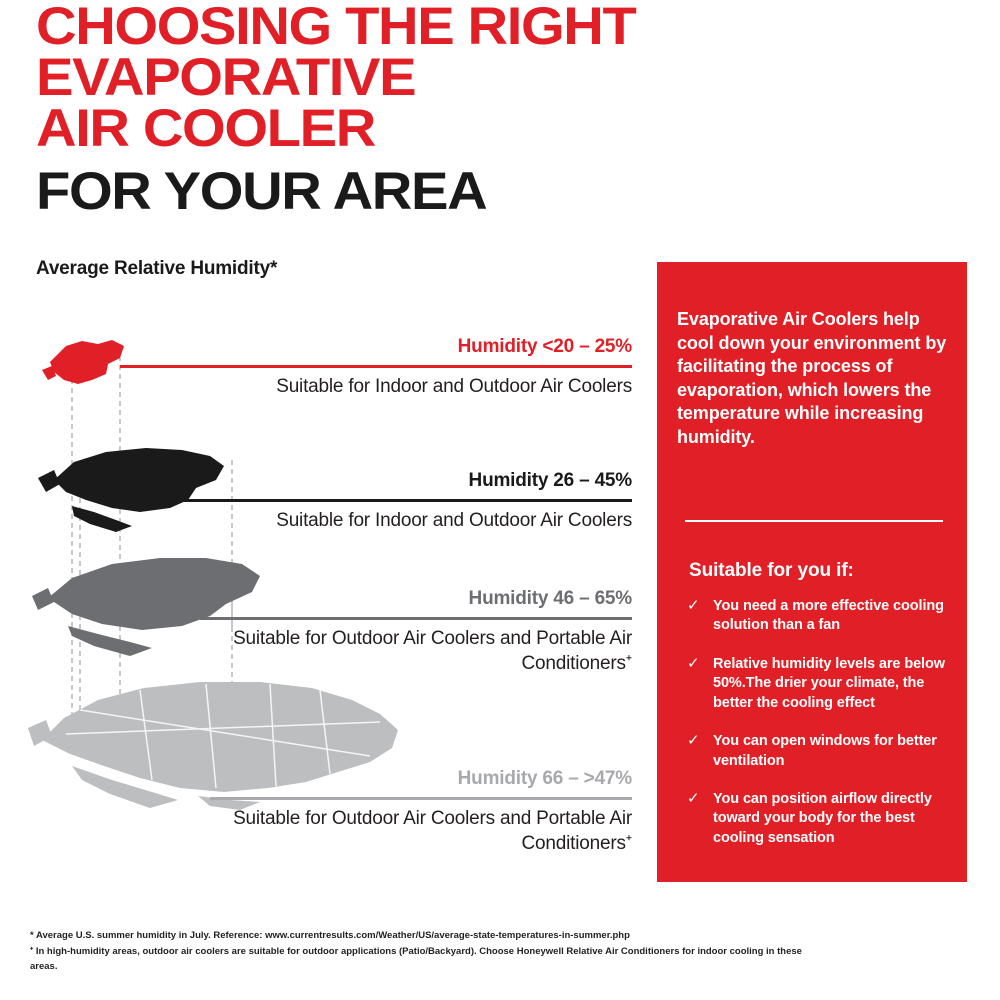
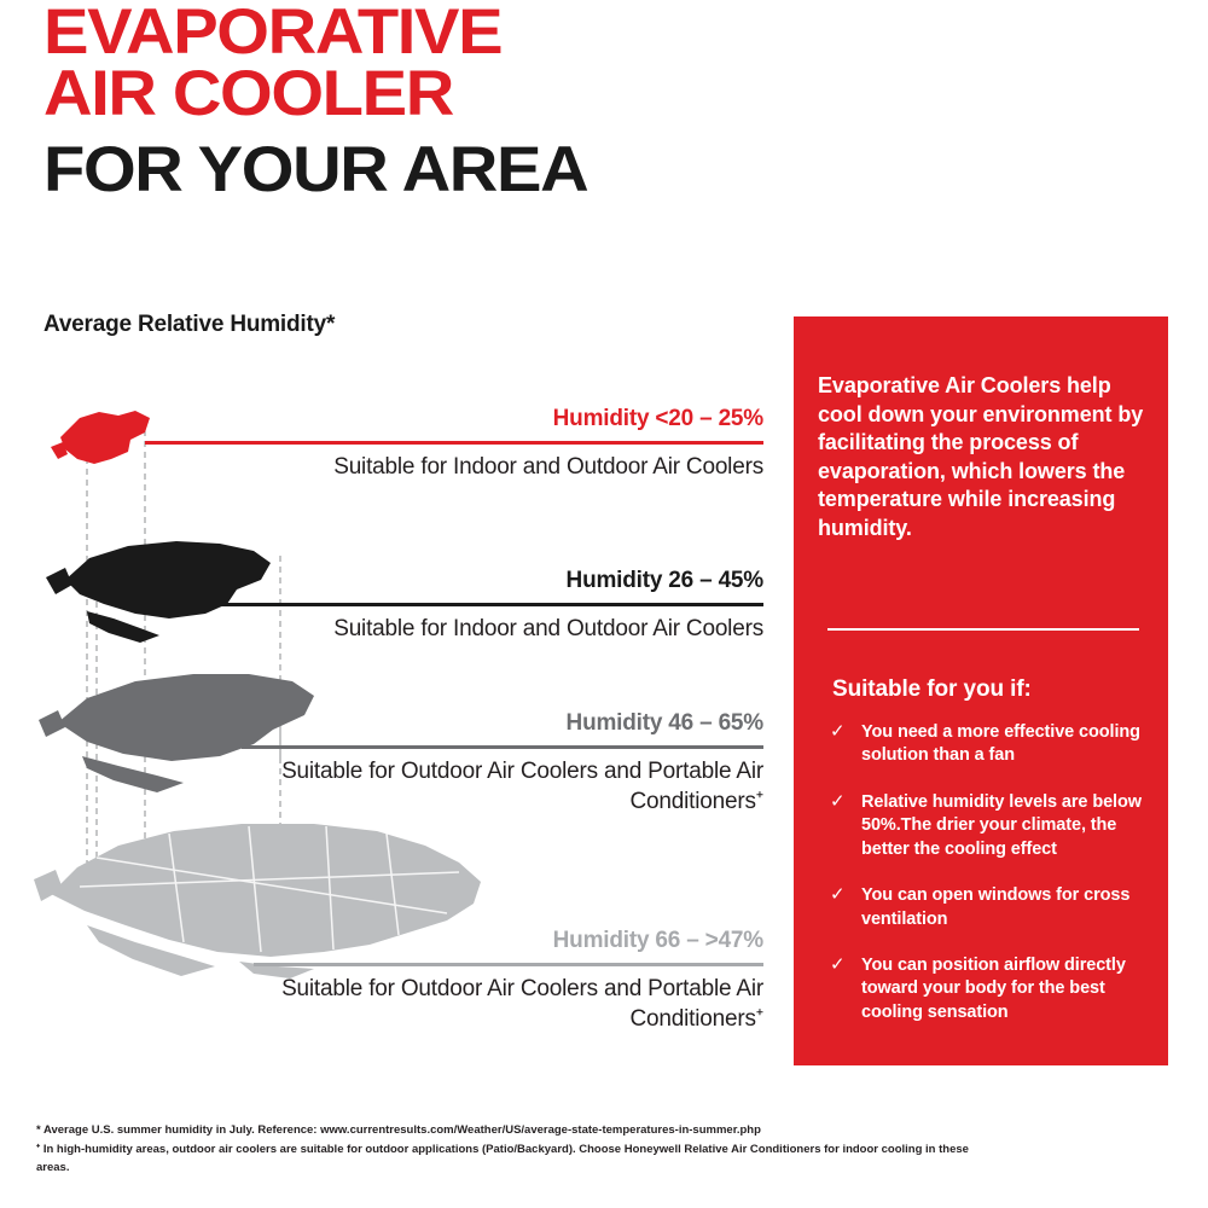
- CHOOSING THE RIGHT
  EVAPORATIVE
  AIR COOLER
  FOR YOUR AREA
  Average Relative Humidity*
  Humidity <20 – 25%
  Suitable for Indoor and Outdoor Air Coolers
  Humidity 26 – 45%
  Suitable for Indoor and Outdoor Air Coolers
  Humidity 46 – 65%
  Suitable for Outdoor Air Coolers and Portable Air Conditioners⁺
  Humidity 66 – >47%
  Suitable for Outdoor Air Coolers and Portable Air Conditioners⁺
  Evaporative Air Coolers help cool down your environment by facilitating the process of evaporation, which lowers the temperature while increasing humidity.
  Suitable for you if:
  ✓
  You need a more effective cooling solution than a fan
  ✓
  Relative humidity levels are below 50%.The drier your climate, the better the cooling effect
  ✓
- You can open windows for better ventilation
+ You can open windows for cross ventilation
  ✓
  You can position airflow directly toward your body for the best cooling sensation
  * Average U.S. summer humidity in July. Reference: www.currentresults.com/Weather/US/average-state-temperatures-in-summer.php
  ⁺ In high-humidity areas, outdoor air coolers are suitable for outdoor applications (Patio/Backyard). Choose Honeywell Relative Air Conditioners for indoor cooling in these areas.
